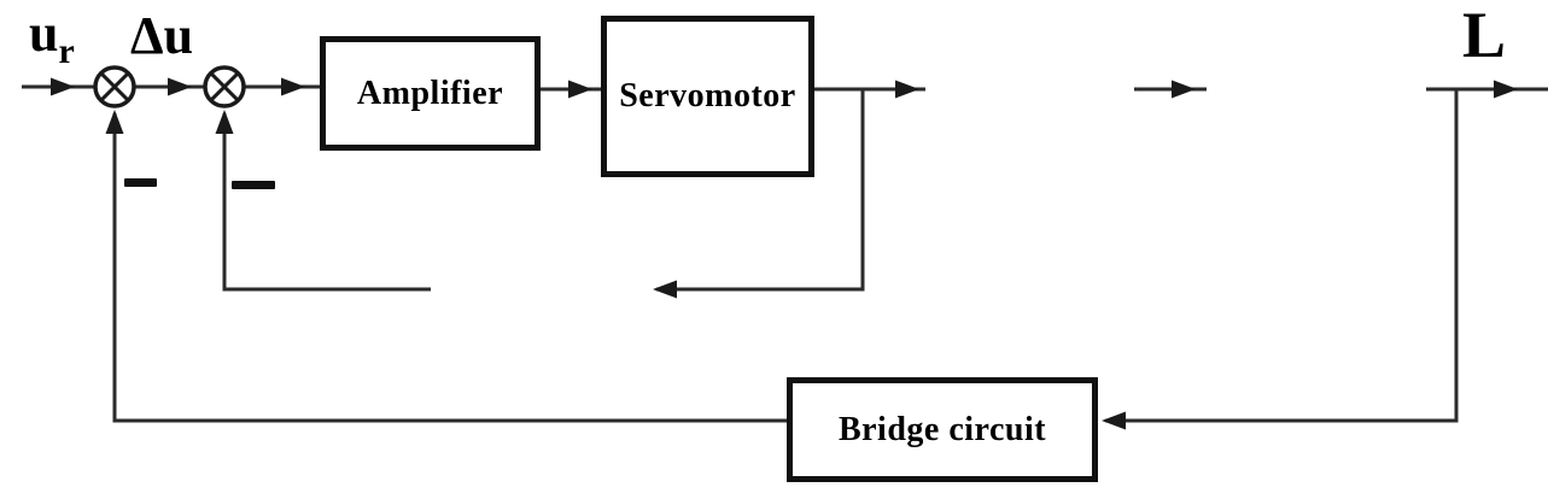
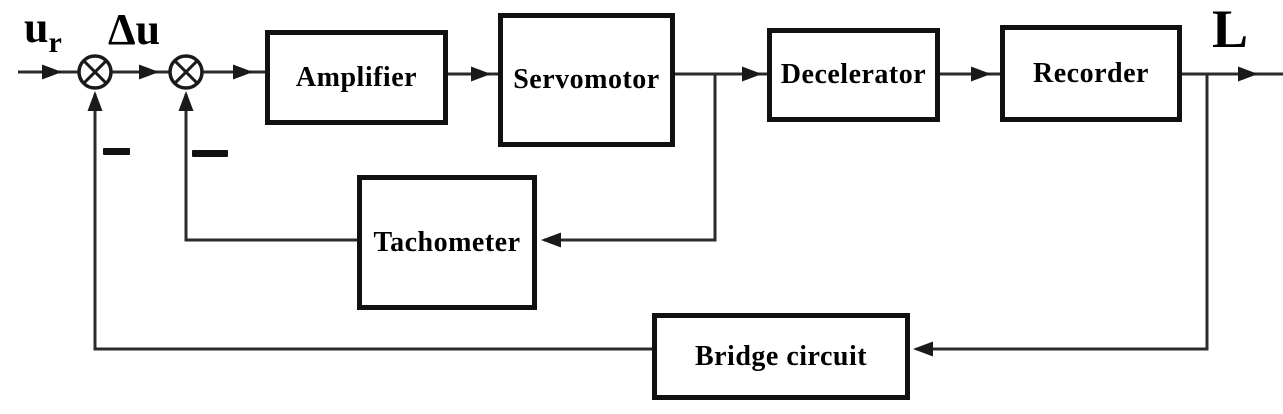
  Amplifier
  Servomotor
+ Decelerator
+ Recorder
+ Tachometer
  Bridge circuit
  ur
  Δu
  L
